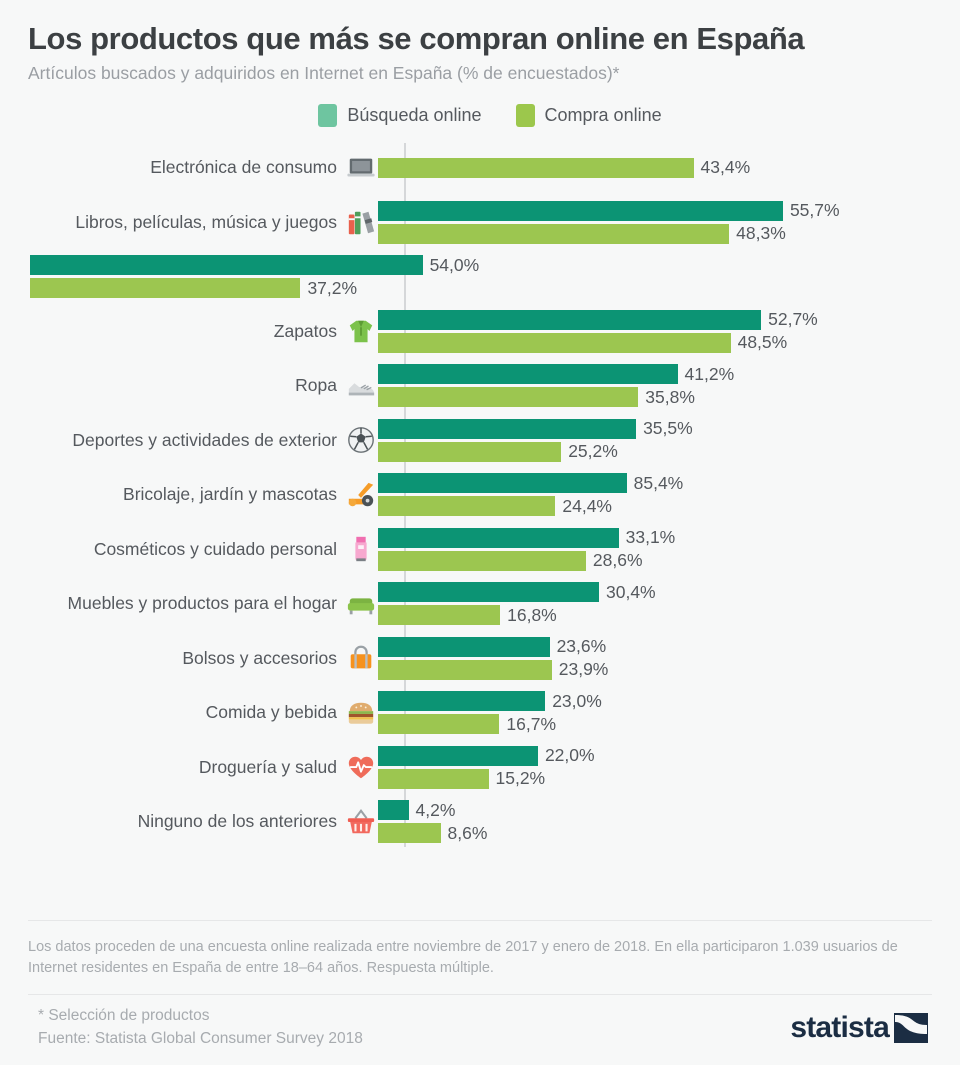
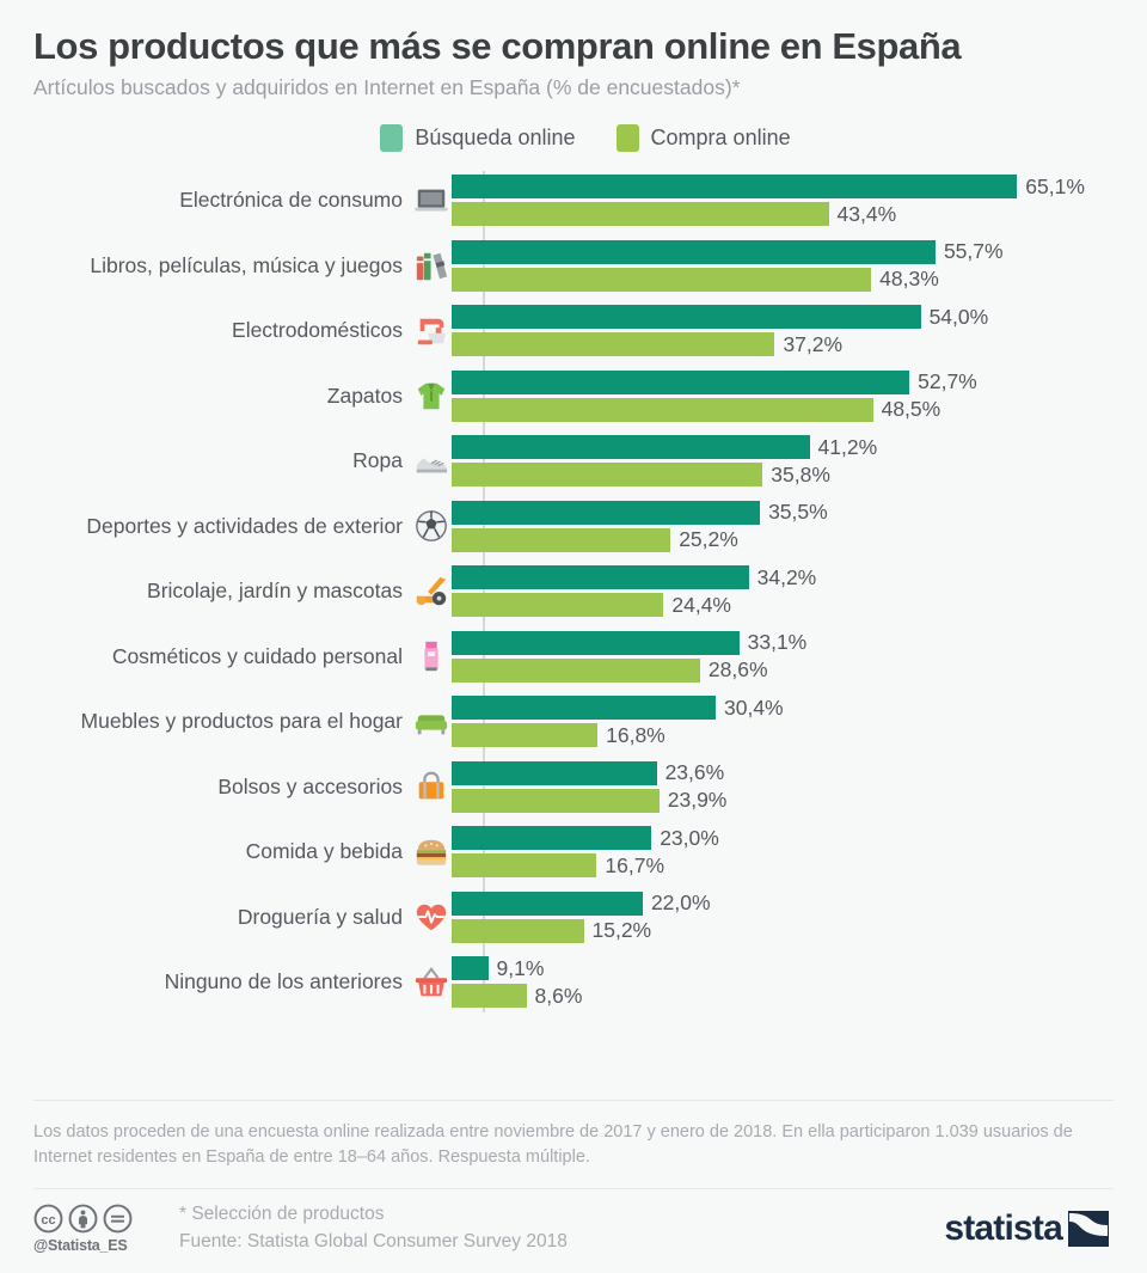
  Los productos que más se compran online en España
  Artículos buscados y adquiridos en Internet en España (% de encuestados)*
  Búsqueda online
  Compra online
  Electrónica de consumo
+ 65,1%
  43,4%
  Libros, películas, música y juegos
  55,7%
  48,3%
+ Electrodomésticos
  54,0%
  37,2%
  Zapatos
  52,7%
  48,5%
  Ropa
  41,2%
  35,8%
  Deportes y actividades de exterior
  35,5%
  25,2%
  Bricolaje, jardín y mascotas
- 85,4%
+ 34,2%
  24,4%
  Cosméticos y cuidado personal
  33,1%
  28,6%
  Muebles y productos para el hogar
  30,4%
  16,8%
  Bolsos y accesorios
  23,6%
  23,9%
  Comida y bebida
  23,0%
  16,7%
  Droguería y salud
  22,0%
  15,2%
  Ninguno de los anteriores
- 4,2%
+ 9,1%
  8,6%
  Los datos proceden de una encuesta online realizada entre noviembre de 2017 y enero de 2018. En ella participaron 1.039 usuarios de Internet residentes en España de entre 18–64 años. Respuesta múltiple.
+ cc
+ @Statista_ES
  * Selección de productos
  Fuente: Statista Global Consumer Survey 2018
  statista
